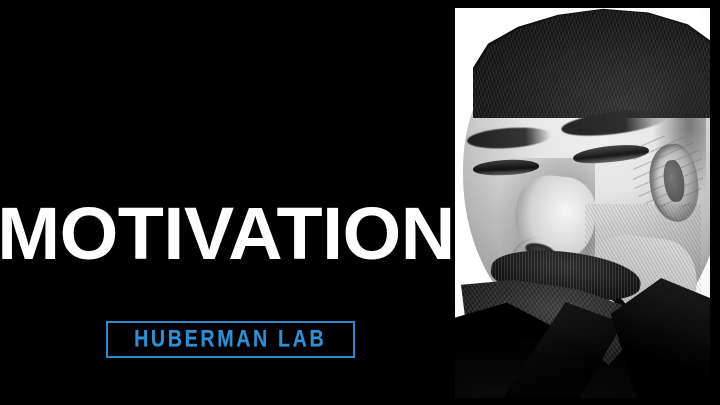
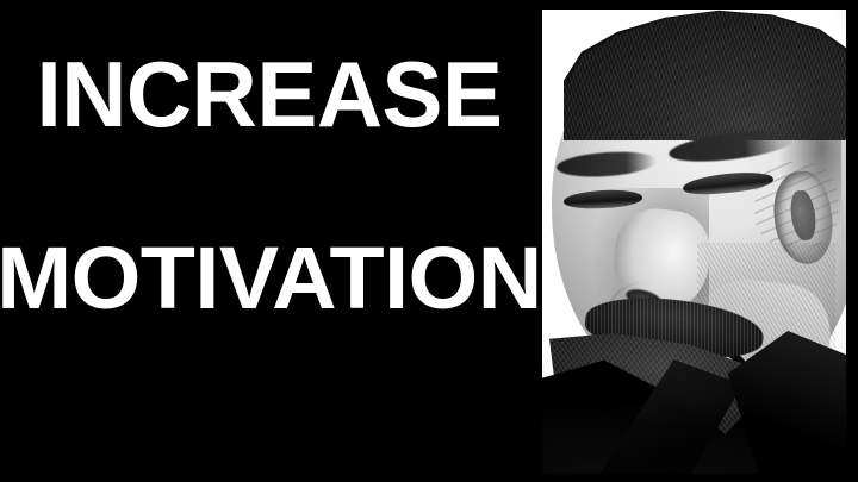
+ INCREASE
  MOTIVATION
- HUBERMAN LAB
